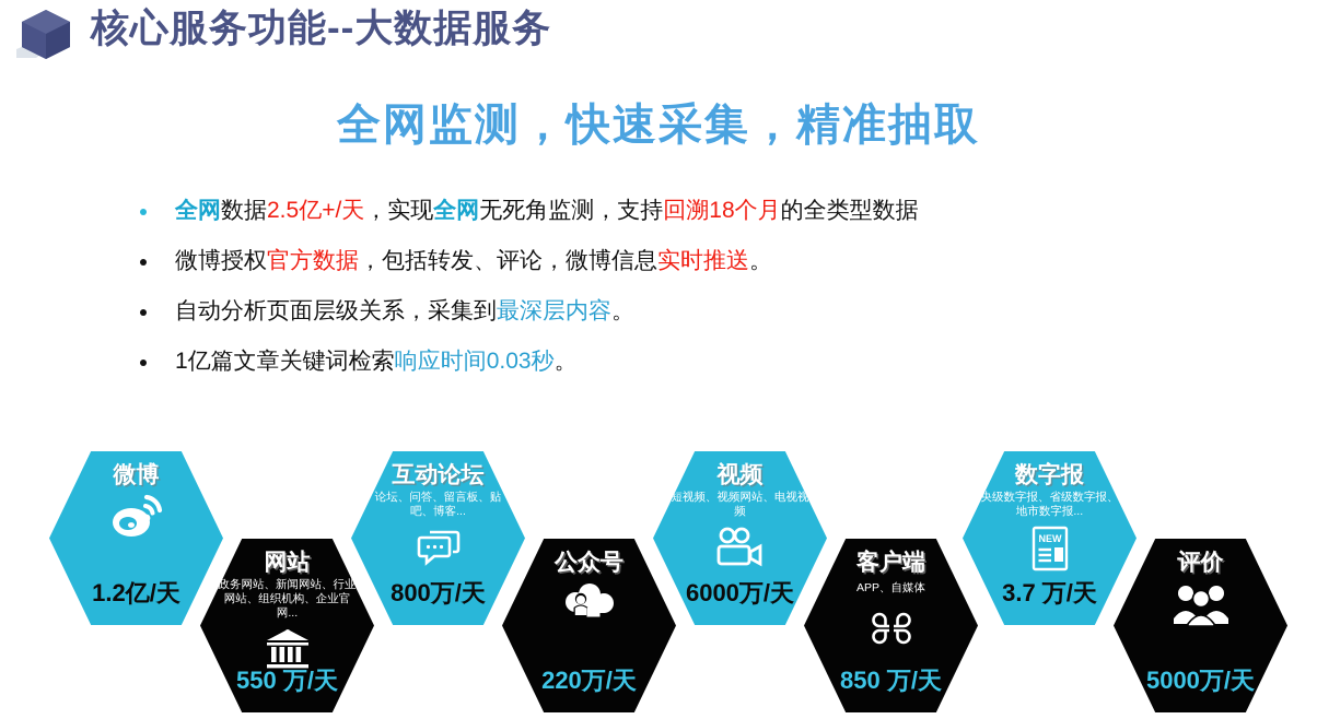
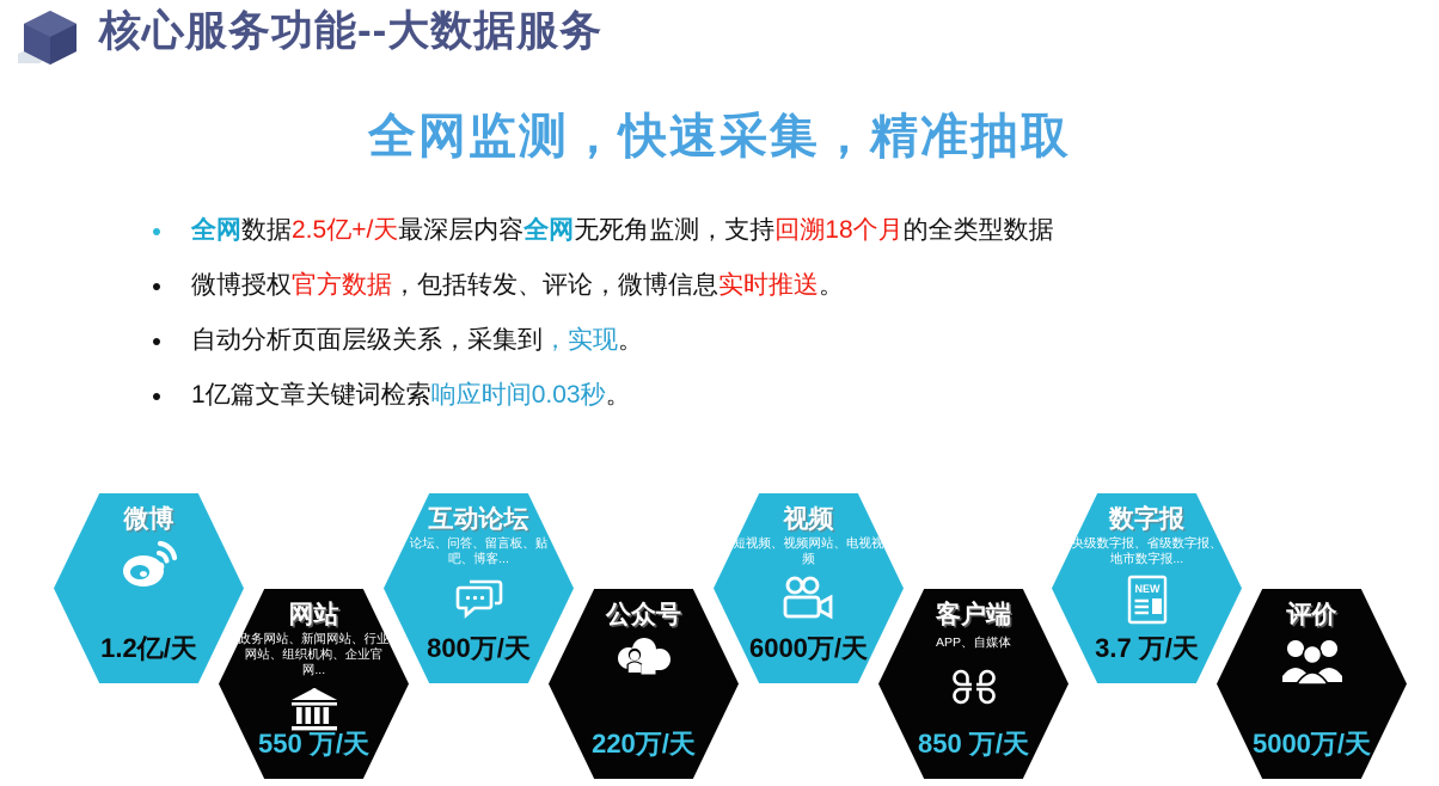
  核心服务功能--大数据服务
  全网监测，快速采集，精准抽取
- 全网数据2.5亿+/天，实现全网无死角监测，支持回溯18个月的全类型数据
+ 全网数据2.5亿+/天最深层内容全网无死角监测，支持回溯18个月的全类型数据
  微博授权官方数据，包括转发、评论，微博信息实时推送。
- 自动分析页面层级关系，采集到最深层内容。
+ 自动分析页面层级关系，采集到，实现。
  1亿篇文章关键词检索响应时间0.03秒。
  微博
  1.2亿/天
  网站
  政务网站、新闻网站、行业网站、组织机构、企业官网...
  550 万/天
  互动论坛
  论坛、问答、留言板、贴吧、博客...
  800万/天
  公众号
  220万/天
  视频
  短视频、视频网站、电视视频
  6000万/天
  客户端
  APP、自媒体
  850 万/天
  数字报
  央级数字报、省级数字报、地市数字报...
  NEW
  3.7 万/天
  评价
  5000万/天
